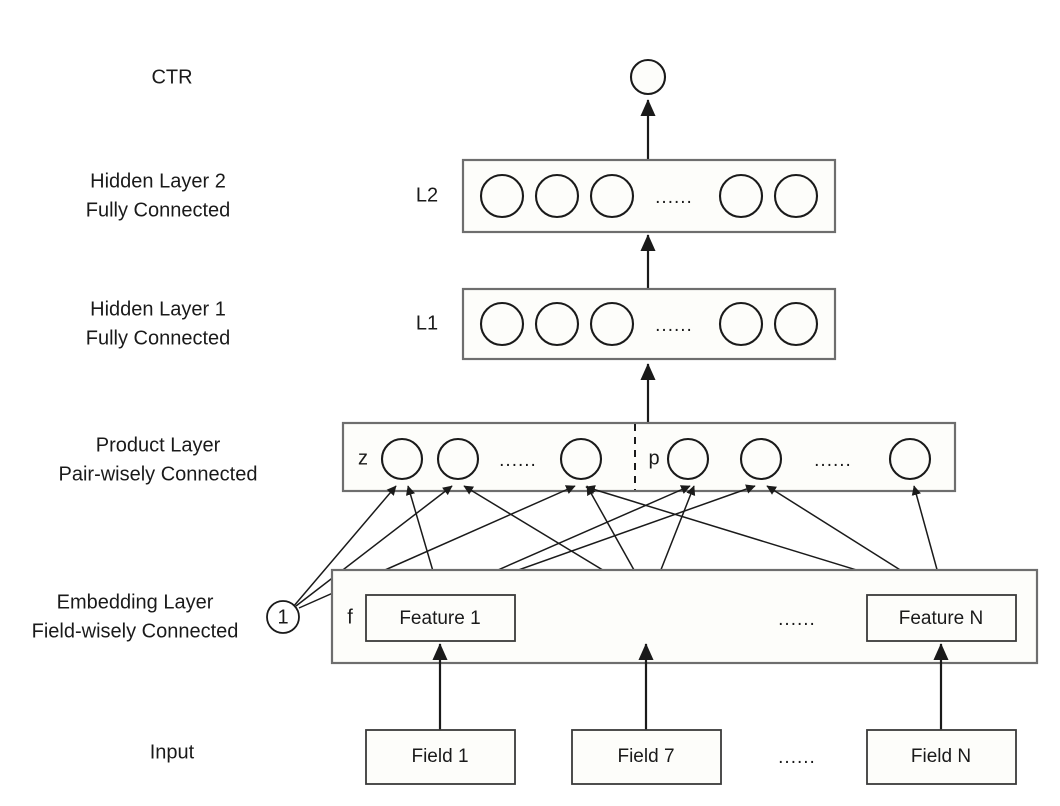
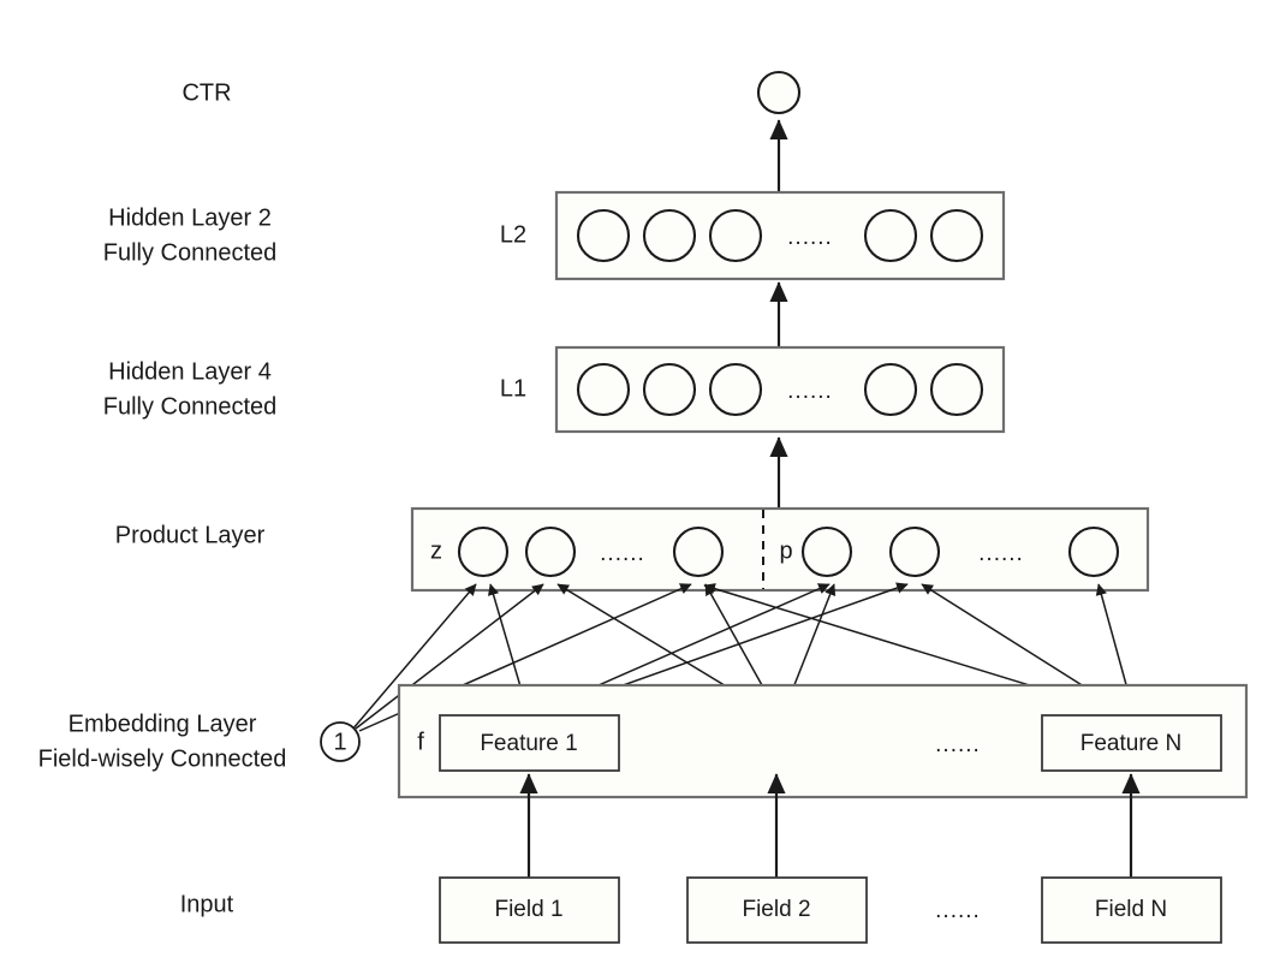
  CTR
  Hidden Layer 2
  Fully Connected
- Hidden Layer 1
+ Hidden Layer 4
  Fully Connected
  Product Layer
- Pair-wisely Connected
  Embedding Layer
  Field-wisely Connected
  Input
  L2
  ......
  L1
  ......
  z
  ......
  p
  ......
  1
  f
  Feature 1
  ......
  Feature N
  Field 1
- Field 7
+ Field 2
  ......
  Field N
